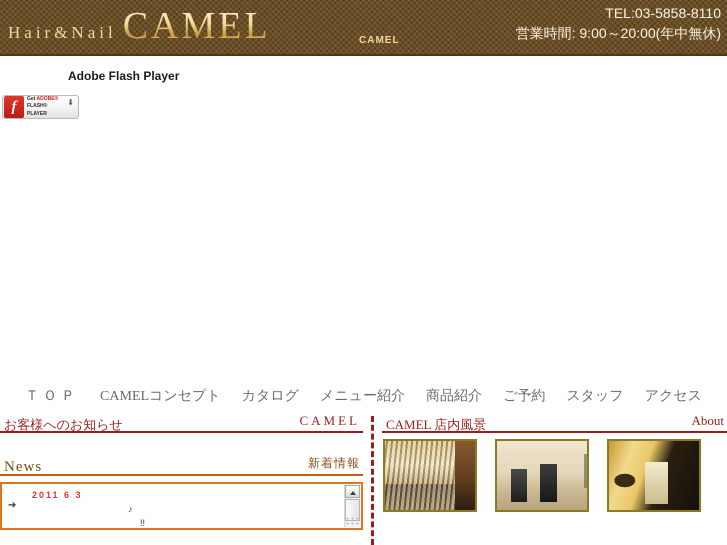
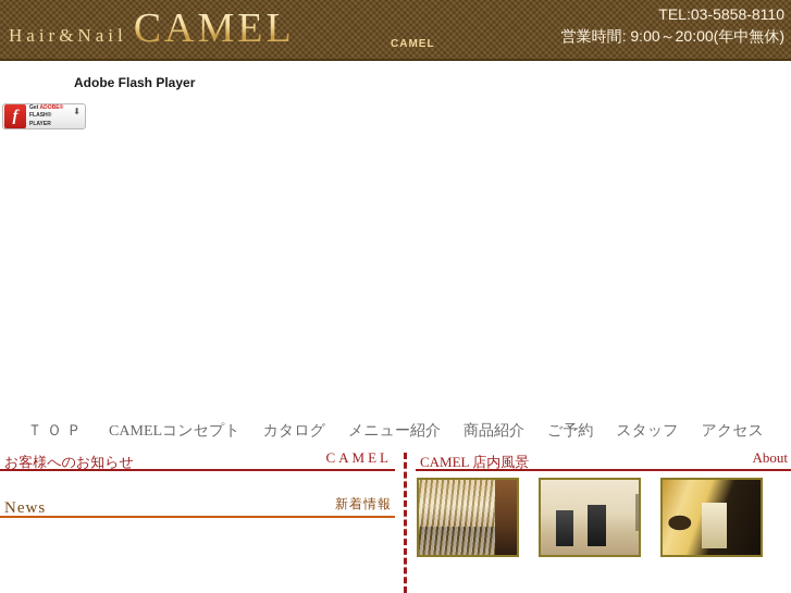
  Hair&Nail CAMEL
  CAMEL
  TEL:03-5858-8110
  営業時間: 9:00～20:00(年中無休)
  Adobe Flash Player
  f
  ⬇
  ＴＯＰ
  CAMELコンセプト
  カタログ
  メニュー紹介
  商品紹介
  ご予約
  スタッフ
  アクセス
  お客様へのお知らせ
  CAMEL
  News
  新着情報
- ➔
- 2011 6 3
- ♪
- !!
  CAMEL 店内風景
  About
